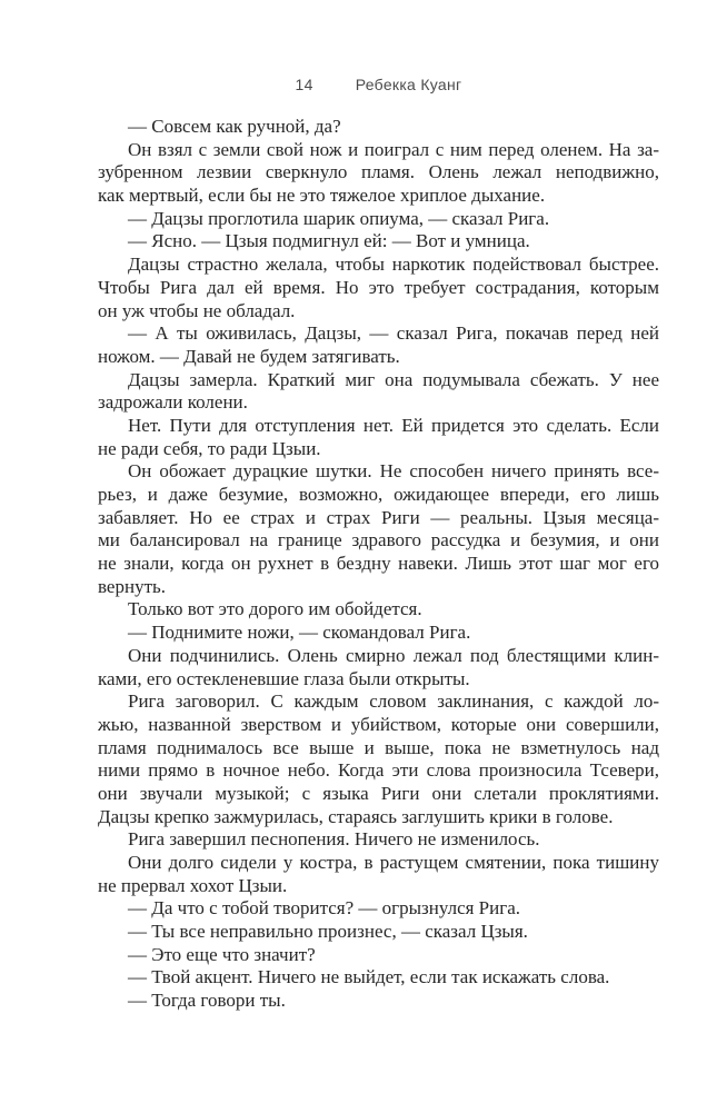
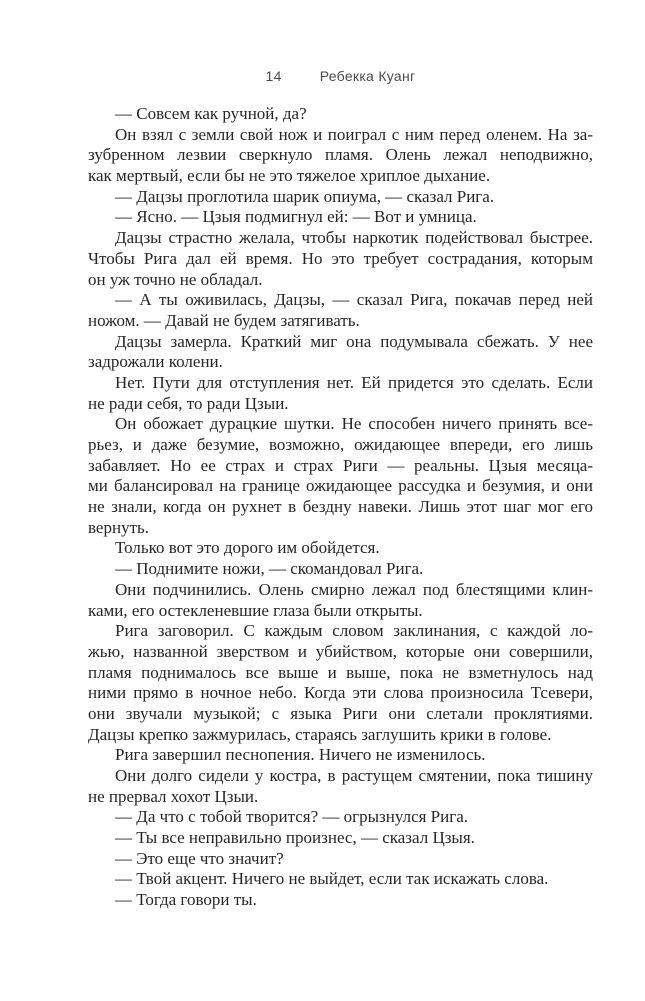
  14
  Ребекка Куанг
  — Совсем как ручной, да?
  Он взял с земли свой нож и поиграл с ним перед оленем. На за-
  зубренном лезвии сверкнуло пламя. Олень лежал неподвижно,
  как мертвый, если бы не это тяжелое хриплое дыхание.
  — Дацзы проглотила шарик опиума, — сказал Рига.
  — Ясно. — Цзыя подмигнул ей: — Вот и умница.
  Дацзы страстно желала, чтобы наркотик подействовал быстрее.
  Чтобы Рига дал ей время. Но это требует сострадания, которым
- он уж чтобы не обладал.
+ он уж точно не обладал.
  — А ты оживилась, Дацзы, — сказал Рига, покачав перед ней
  ножом. — Давай не будем затягивать.
  Дацзы замерла. Краткий миг она подумывала сбежать. У нее
  задрожали колени.
  Нет. Пути для отступления нет. Ей придется это сделать. Если
  не ради себя, то ради Цзыи.
  Он обожает дурацкие шутки. Не способен ничего принять все-
  рьез, и даже безумие, возможно, ожидающее впереди, его лишь
  забавляет. Но ее страх и страх Риги — реальны. Цзыя месяца-
- ми балансировал на границе здравого рассудка и безумия, и они
+ ми балансировал на границе ожидающее рассудка и безумия, и они
  не знали, когда он рухнет в бездну навеки. Лишь этот шаг мог его
  вернуть.
  Только вот это дорого им обойдется.
  — Поднимите ножи, — скомандовал Рига.
  Они подчинились. Олень смирно лежал под блестящими клин-
  ками, его остекленевшие глаза были открыты.
  Рига заговорил. С каждым словом заклинания, с каждой ло-
  жью, названной зверством и убийством, которые они совершили,
  пламя поднималось все выше и выше, пока не взметнулось над
  ними прямо в ночное небо. Когда эти слова произносила Тсевери,
  они звучали музыкой; с языка Риги они слетали проклятиями.
  Дацзы крепко зажмурилась, стараясь заглушить крики в голове.
  Рига завершил песнопения. Ничего не изменилось.
  Они долго сидели у костра, в растущем смятении, пока тишину
  не прервал хохот Цзыи.
  — Да что с тобой творится? — огрызнулся Рига.
  — Ты все неправильно произнес, — сказал Цзыя.
  — Это еще что значит?
  — Твой акцент. Ничего не выйдет, если так искажать слова.
  — Тогда говори ты.
